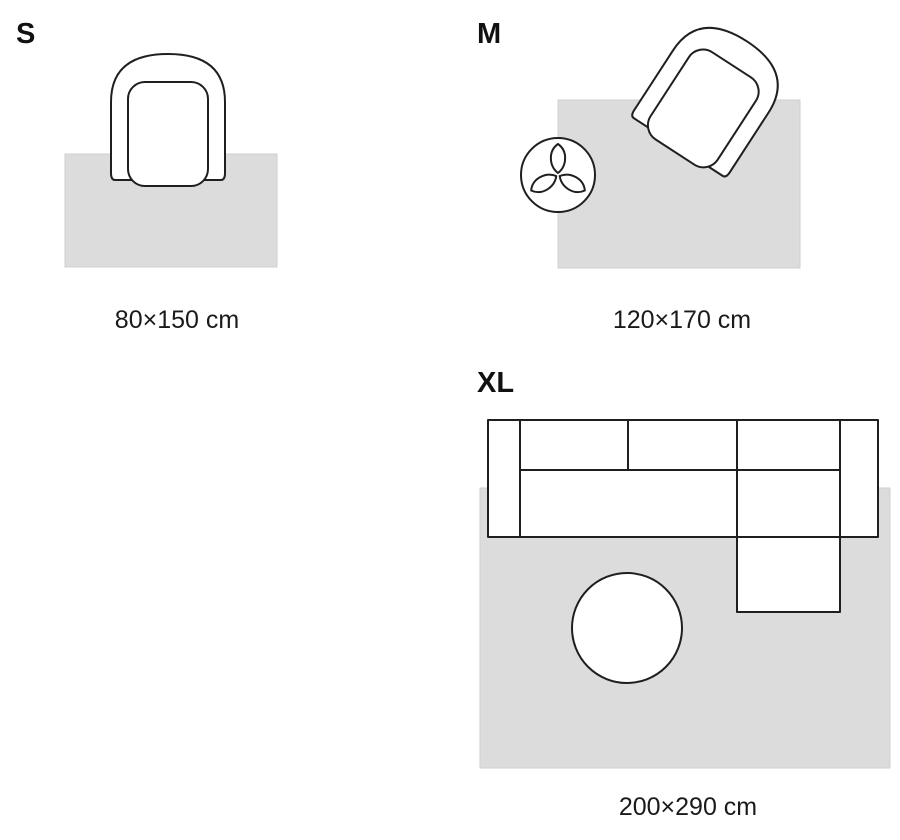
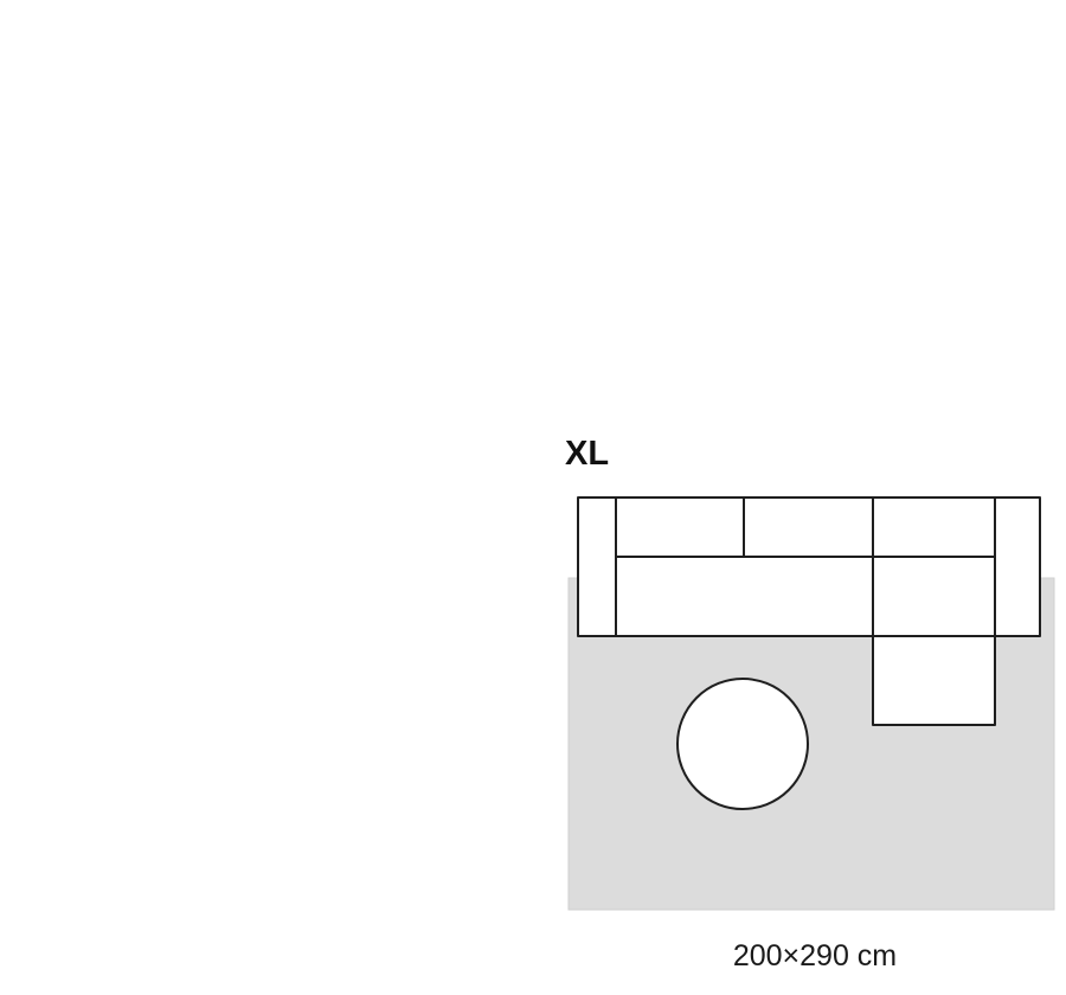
- S
- 80×150 cm
- M
- 120×170 cm
  XL
  200×290 cm
